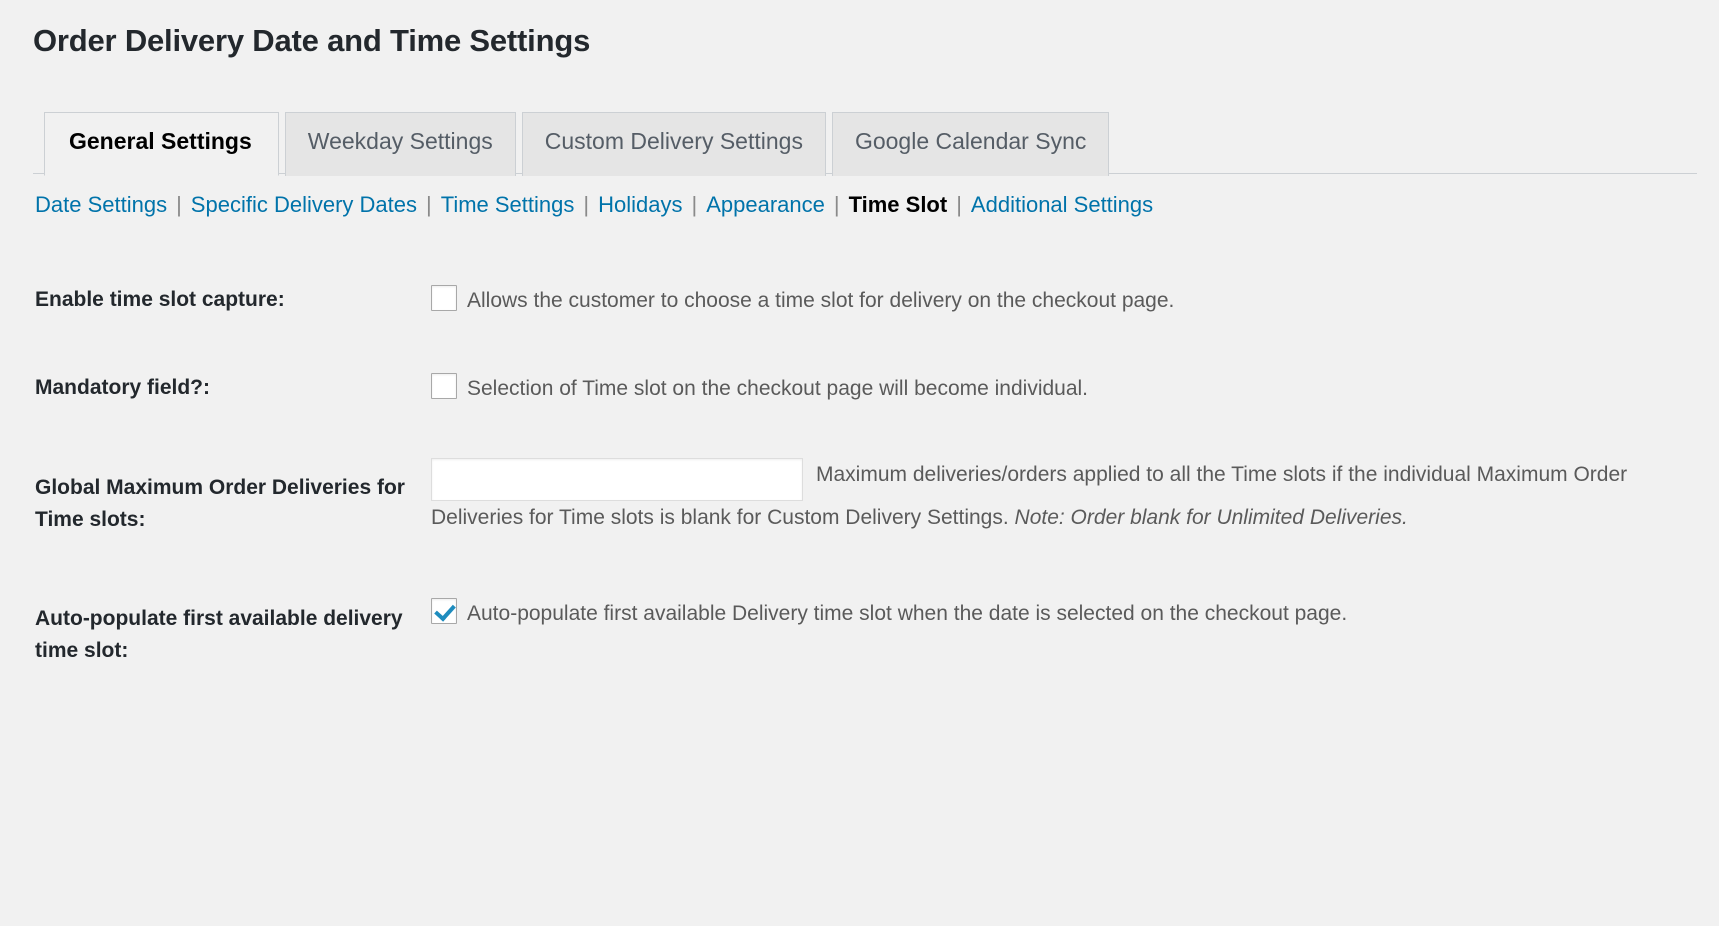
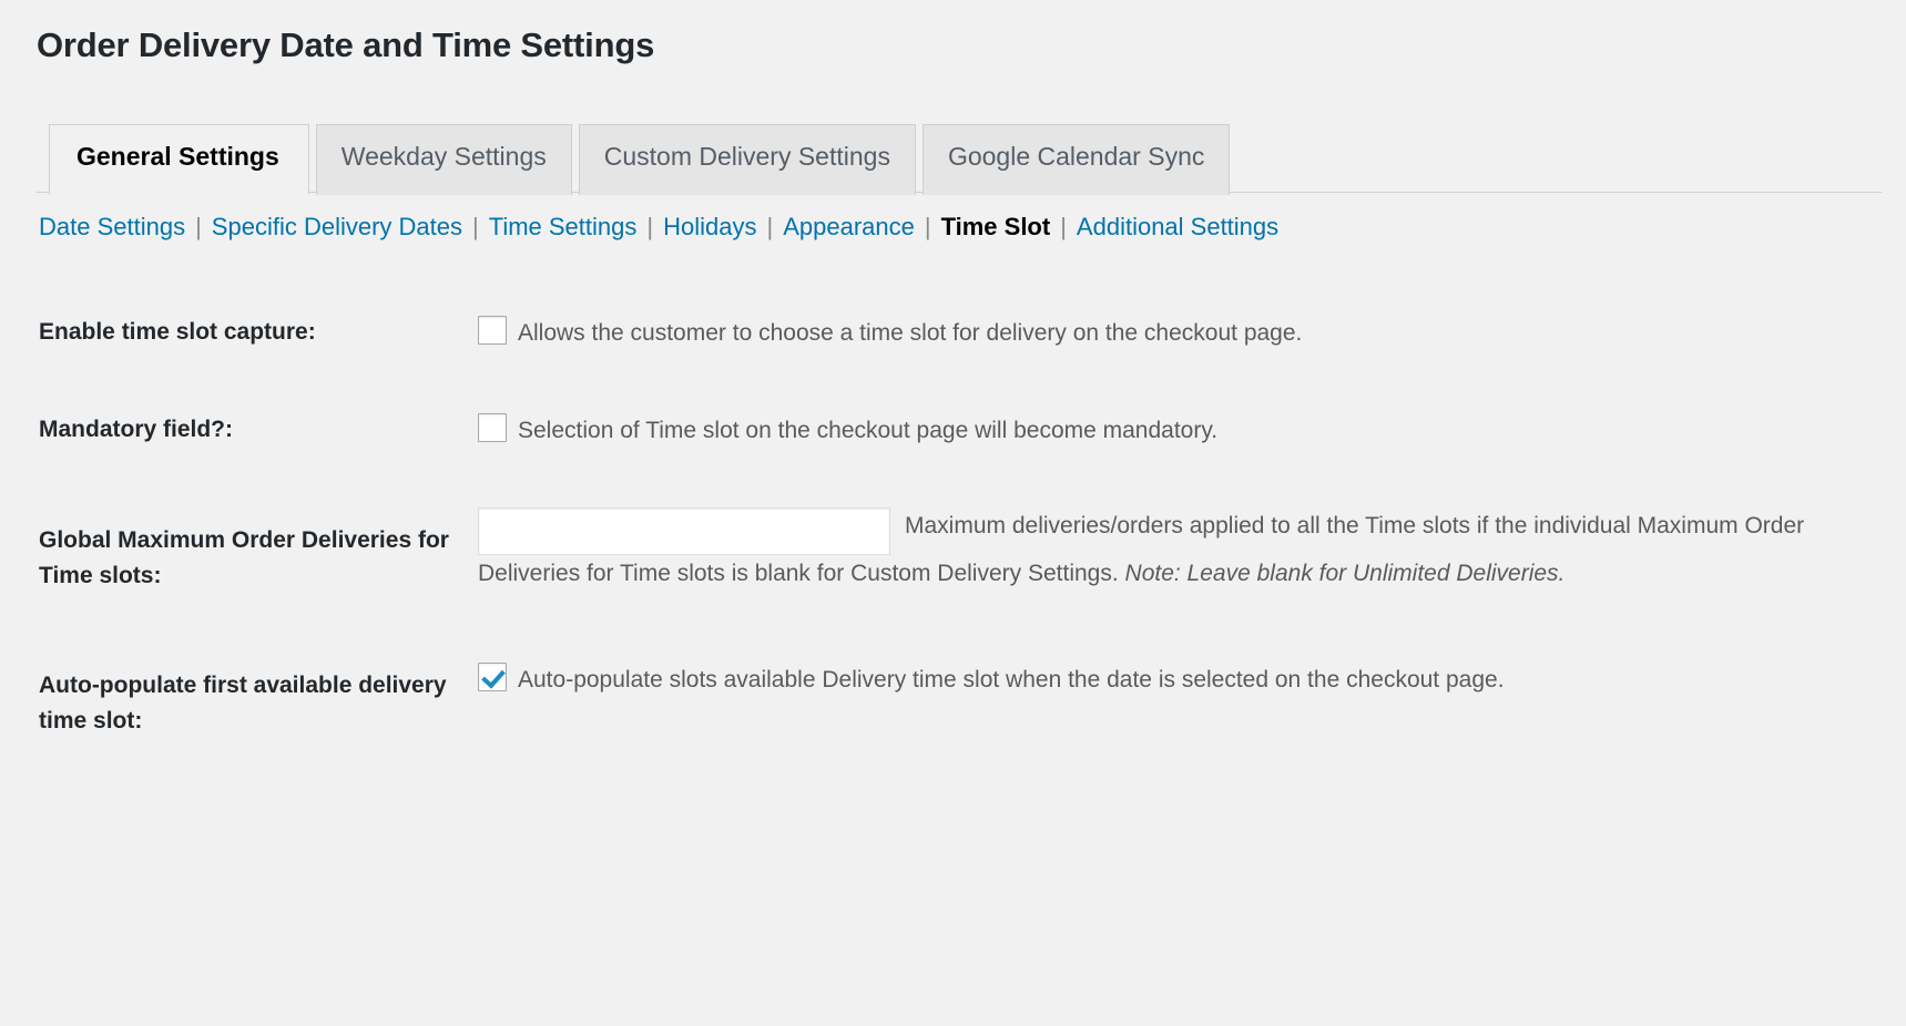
  Order Delivery Date and Time Settings
  General Settings Weekday Settings Custom Delivery Settings Google Calendar Sync
  Date Settings | Specific Delivery Dates | Time Settings | Holidays | Appearance | Time Slot | Additional Settings
  Enable time slot capture:	Allows the customer to choose a time slot for delivery on the checkout page.
- Mandatory field?:	Selection of Time slot on the checkout page will become individual.
+ Mandatory field?:	Selection of Time slot on the checkout page will become mandatory.
- Global Maximum Order Deliveries for Time slots:	Maximum deliveries/orders applied to all the Time slots if the individual Maximum Order Deliveries for Time slots is blank for Custom Delivery Settings. Note: Order blank for Unlimited Deliveries.
+ Global Maximum Order Deliveries for Time slots:	Maximum deliveries/orders applied to all the Time slots if the individual Maximum Order Deliveries for Time slots is blank for Custom Delivery Settings. Note: Leave blank for Unlimited Deliveries.
- Auto-populate first available delivery time slot:	Auto-populate first available Delivery time slot when the date is selected on the checkout page.
+ Auto-populate first available delivery time slot:	Auto-populate slots available Delivery time slot when the date is selected on the checkout page.
